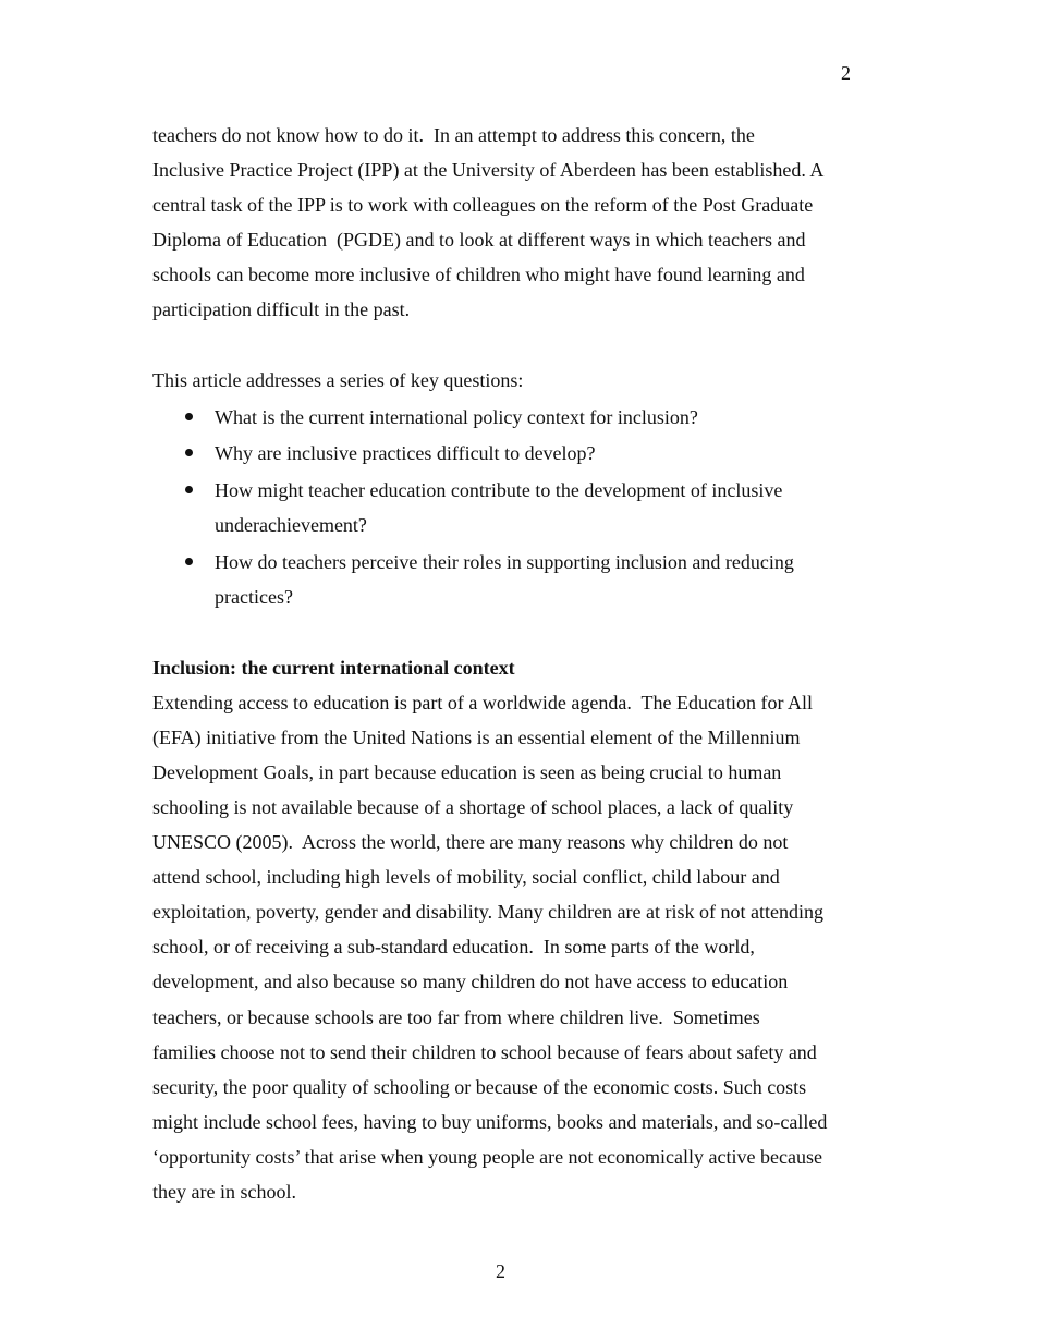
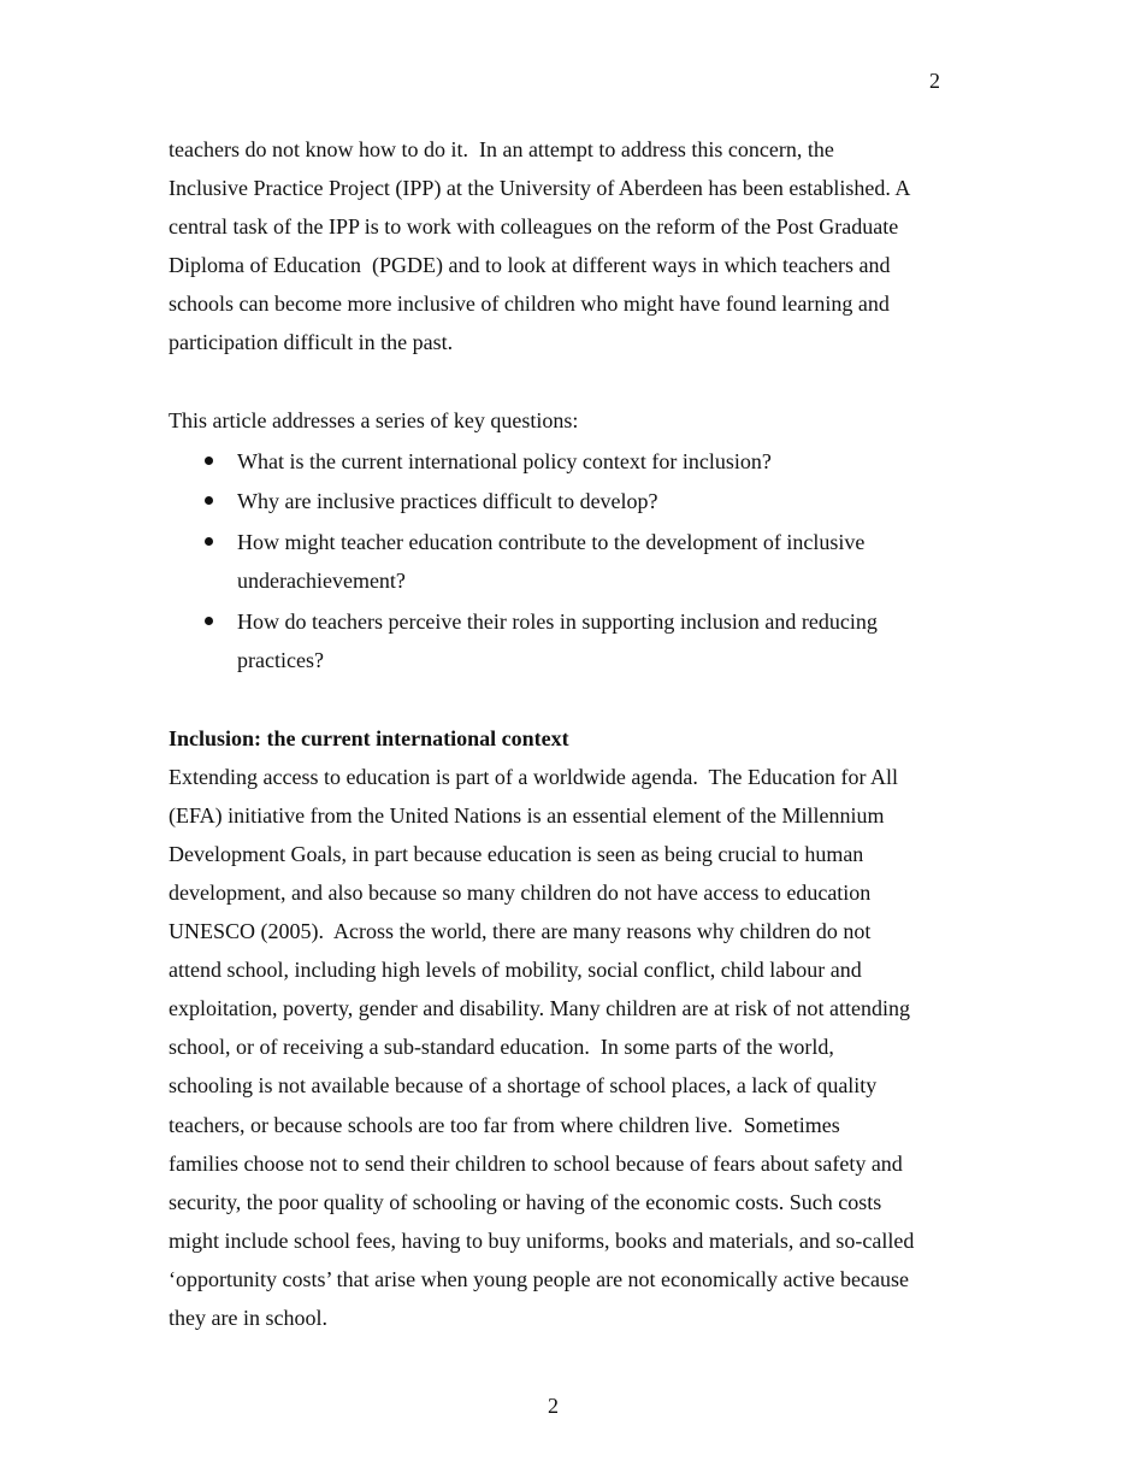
  2
  teachers do not know how to do it. In an attempt to address this concern, the
  Inclusive Practice Project (IPP) at the University of Aberdeen has been established. A
  central task of the IPP is to work with colleagues on the reform of the Post Graduate
  Diploma of Education (PGDE) and to look at different ways in which teachers and
  schools can become more inclusive of children who might have found learning and
  participation difficult in the past.
  This article addresses a series of key questions:
  What is the current international policy context for inclusion?
  Why are inclusive practices difficult to develop?
  How might teacher education contribute to the development of inclusive
  underachievement?
  How do teachers perceive their roles in supporting inclusion and reducing
  practices?
  Inclusion: the current international context
  Extending access to education is part of a worldwide agenda. The Education for All
  (EFA) initiative from the United Nations is an essential element of the Millennium
  Development Goals, in part because education is seen as being crucial to human
- schooling is not available because of a shortage of school places, a lack of quality
+ development, and also because so many children do not have access to education
  UNESCO (2005). Across the world, there are many reasons why children do not
  attend school, including high levels of mobility, social conflict, child labour and
  exploitation, poverty, gender and disability. Many children are at risk of not attending
  school, or of receiving a sub-standard education. In some parts of the world,
- development, and also because so many children do not have access to education
+ schooling is not available because of a shortage of school places, a lack of quality
  teachers, or because schools are too far from where children live. Sometimes
  families choose not to send their children to school because of fears about safety and
- security, the poor quality of schooling or because of the economic costs. Such costs
+ security, the poor quality of schooling or having of the economic costs. Such costs
  might include school fees, having to buy uniforms, books and materials, and so-called
  ‘opportunity costs’ that arise when young people are not economically active because
  they are in school.
  2
